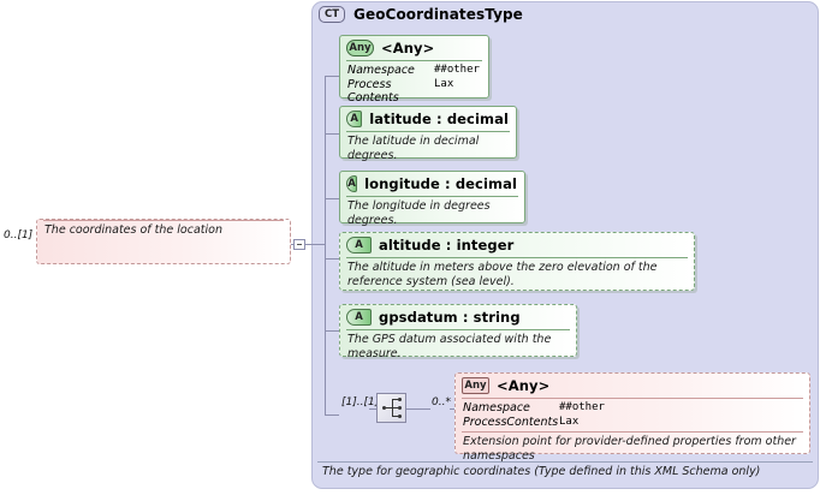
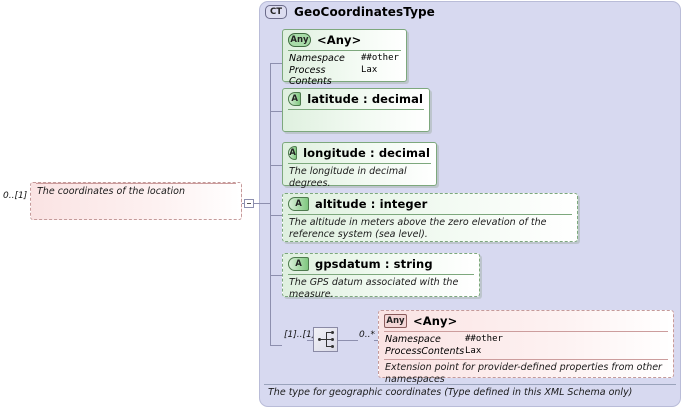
  CT
  GeoCoordinatesType
  0..[1]
  The coordinates of the location
  Any
  <Any>
  Namespace
  ##other
  Process Contents
  Lax
  A
  latitude : decimal
- The latitude in decimal degrees.
  A
  longitude : decimal
- The longitude in degrees degrees.
+ The longitude in decimal degrees.
  A
  altitude : integer
  The altitude in meters above the zero elevation of the reference system (sea level).
  A
  gpsdatum : string
  The GPS datum associated with the measure.
  [1]..[1
  0..*
  Any
  <Any>
  Namespace
  ##other
  ProcessContents
  Lax
  Extension point for provider-defined properties from other namespaces
  The type for geographic coordinates (Type defined in this XML Schema only)
